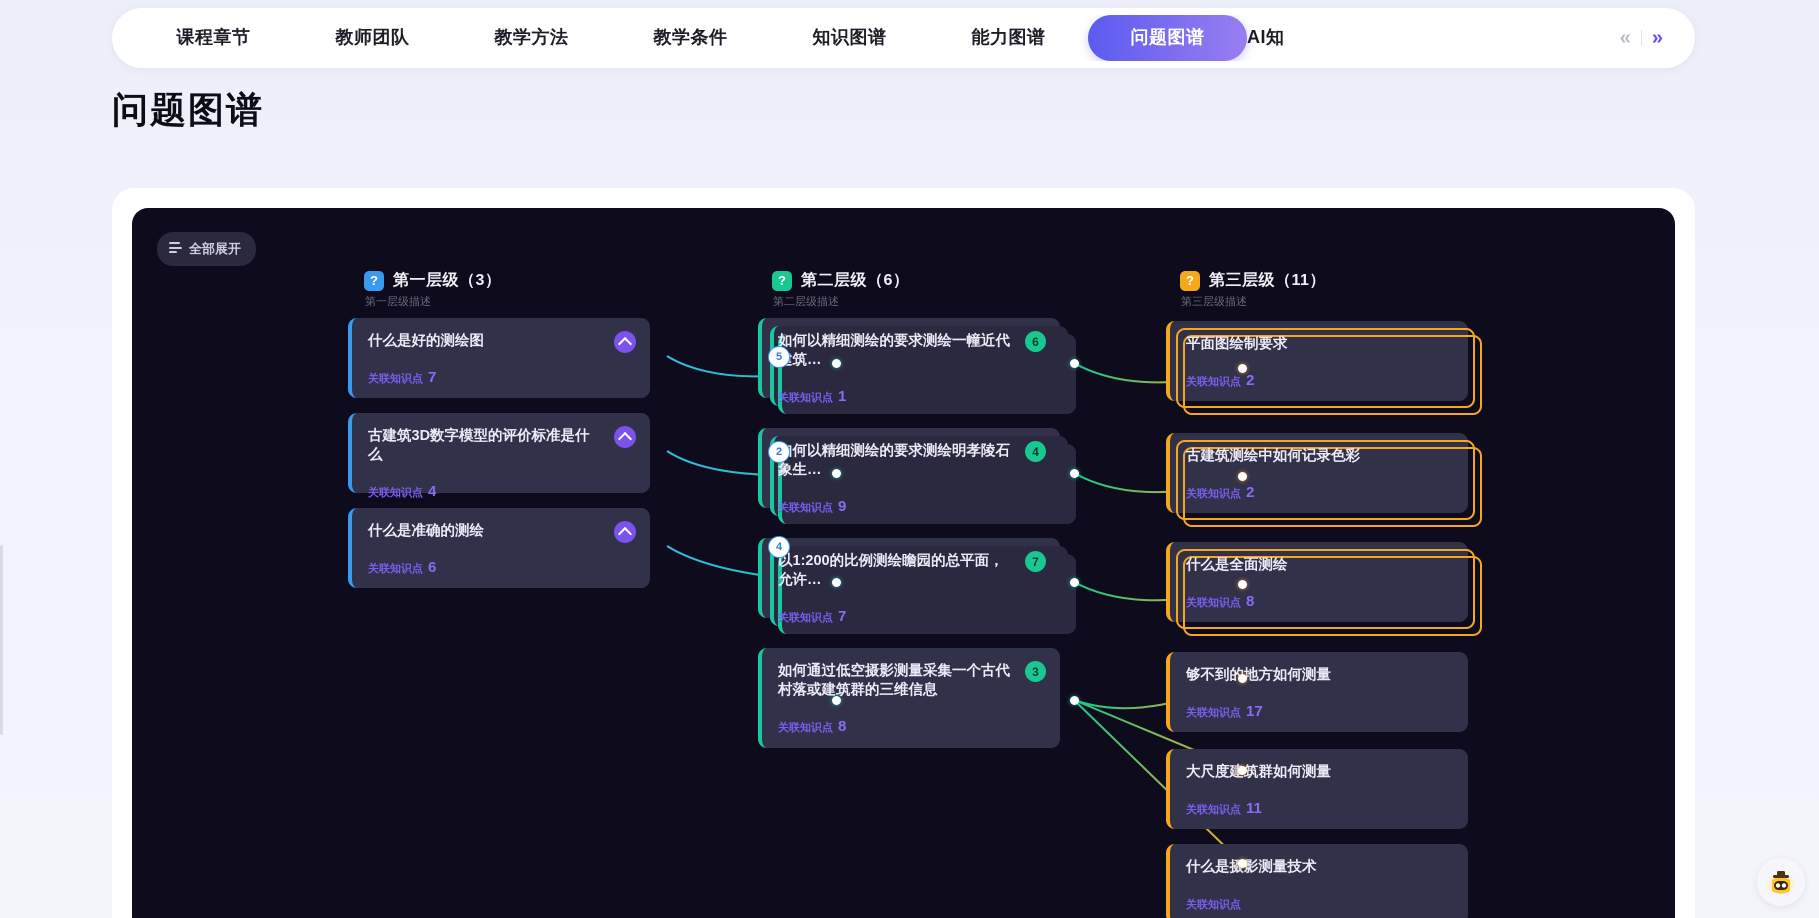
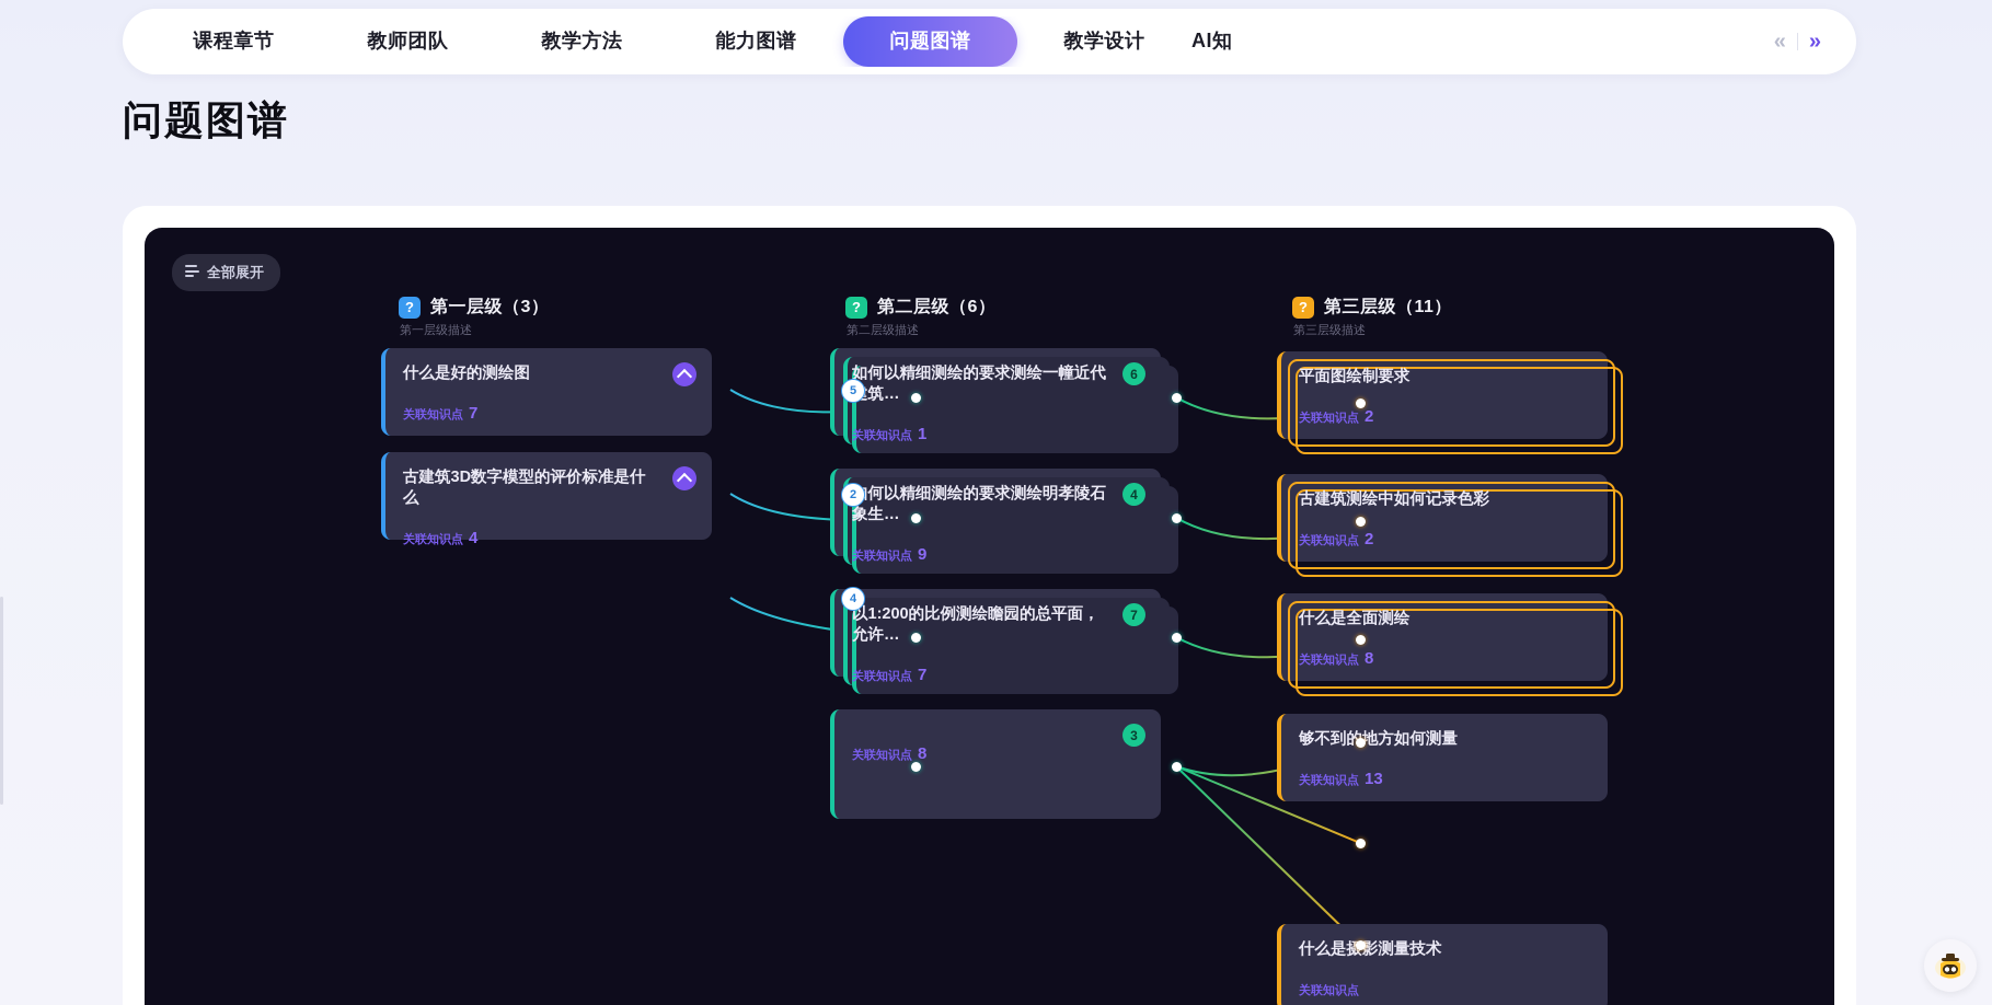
  课程章节
  教师团队
  教学方法
- 教学条件
- 知识图谱
  能力图谱
  问题图谱
+ 教学设计
  AI知
  «
  »
  问题图谱
  全部展开
  ?
  第一层级（3）
  第一层级描述
  ?
  第二层级（6）
  第二层级描述
  ?
  第三层级（11）
  第三层级描述
  什么是好的测绘图
  关联知识点 7
  5
  古建筑3D数字模型的评价标准是什么
  关联知识点 4
  2
- 什么是准确的测绘
- 关联知识点 6
  4
  如何以精细测绘的要求测绘一幢近代筑…
  关联知识点 1
  6
  何以精细测绘的要求测绘明孝陵石象生…
  关联知识点 9
  4
  以1:200的比例测绘瞻园的总平面，允许…
  关联知识点 7
  7
- 如何通过低空摄影测量采集一个古代村落或建筑群的三维信息
  关联知识点 8
  3
  平面图绘制要求
  关联知识点 2
  古建筑测绘中如何记录色彩
  关联知识点 2
  什么是全面测绘
  关联知识点 8
  够不到的地方如何测量
- 关联知识点 17
+ 关联知识点 13
- 大尺度建筑群如何测量
- 关联知识点 11
  什么是摄影测量技术
  关联知识点
